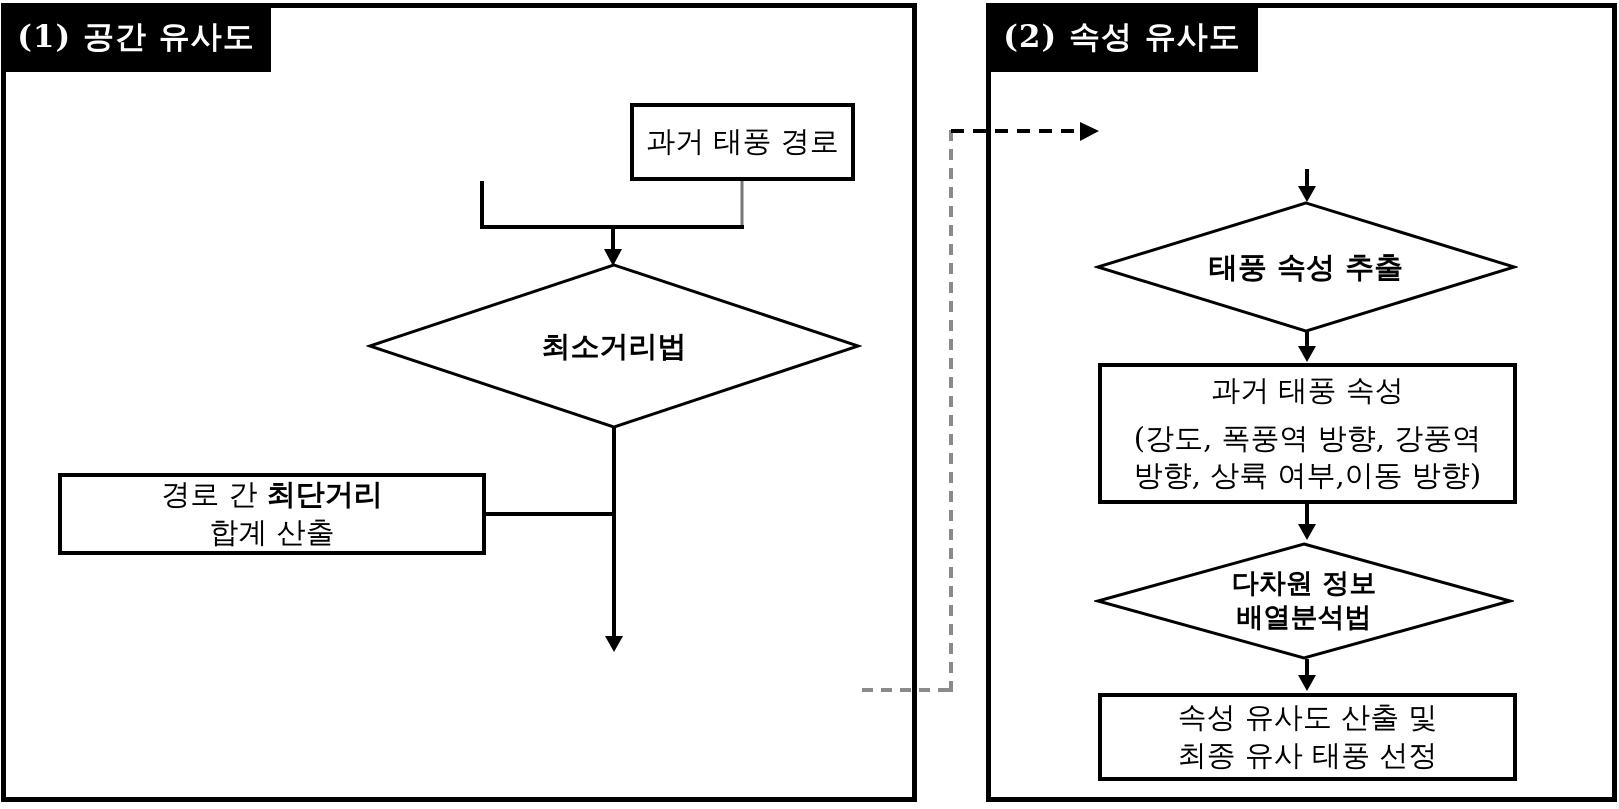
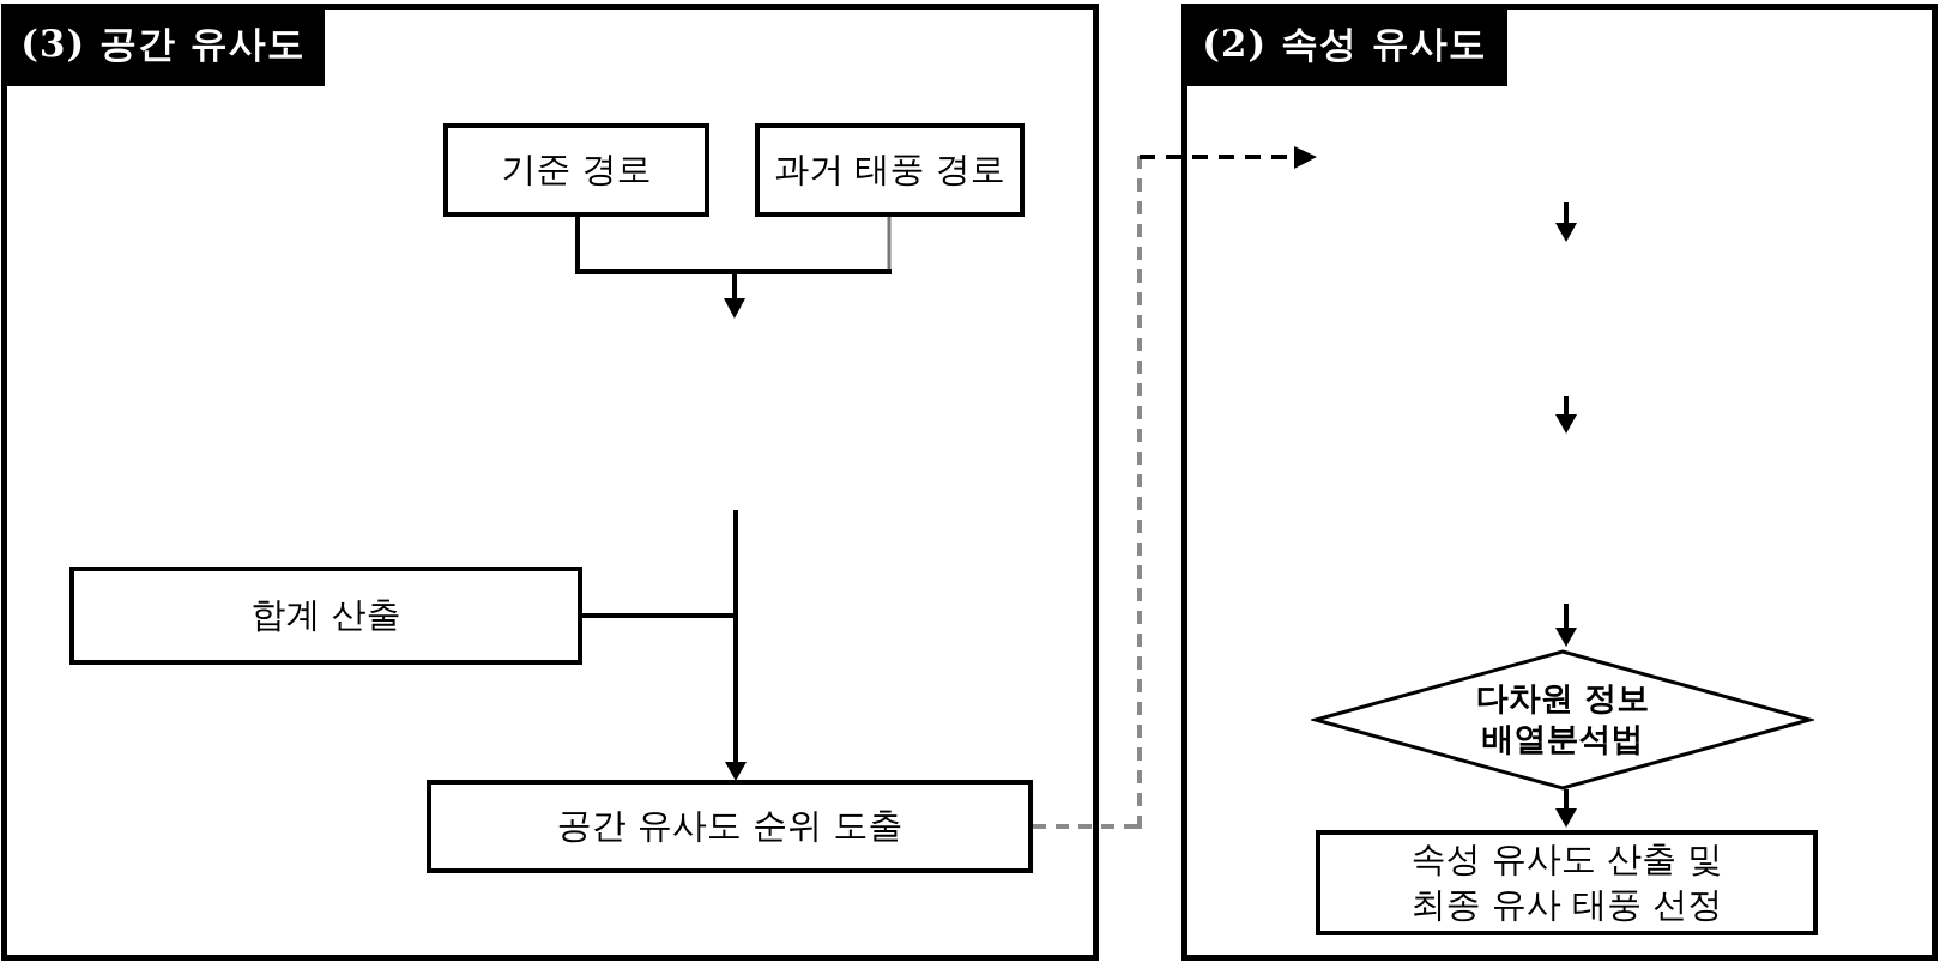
- (1) 공간 유사도
+ (3) 공간 유사도
+ 기준 경로
  과거 태풍 경로
- 최소거리법
- 경로 간 최단거리
  합계 산출
+ 공간 유사도 순위 도출
  (2) 속성 유사도
- 태풍 속성 추출
- 과거 태풍 속성
- (강도, 폭풍역 방향, 강풍역
- 방향, 상륙 여부,이동 방향)
  다차원 정보
  배열분석법
  속성 유사도 산출 및
  최종 유사 태풍 선정
